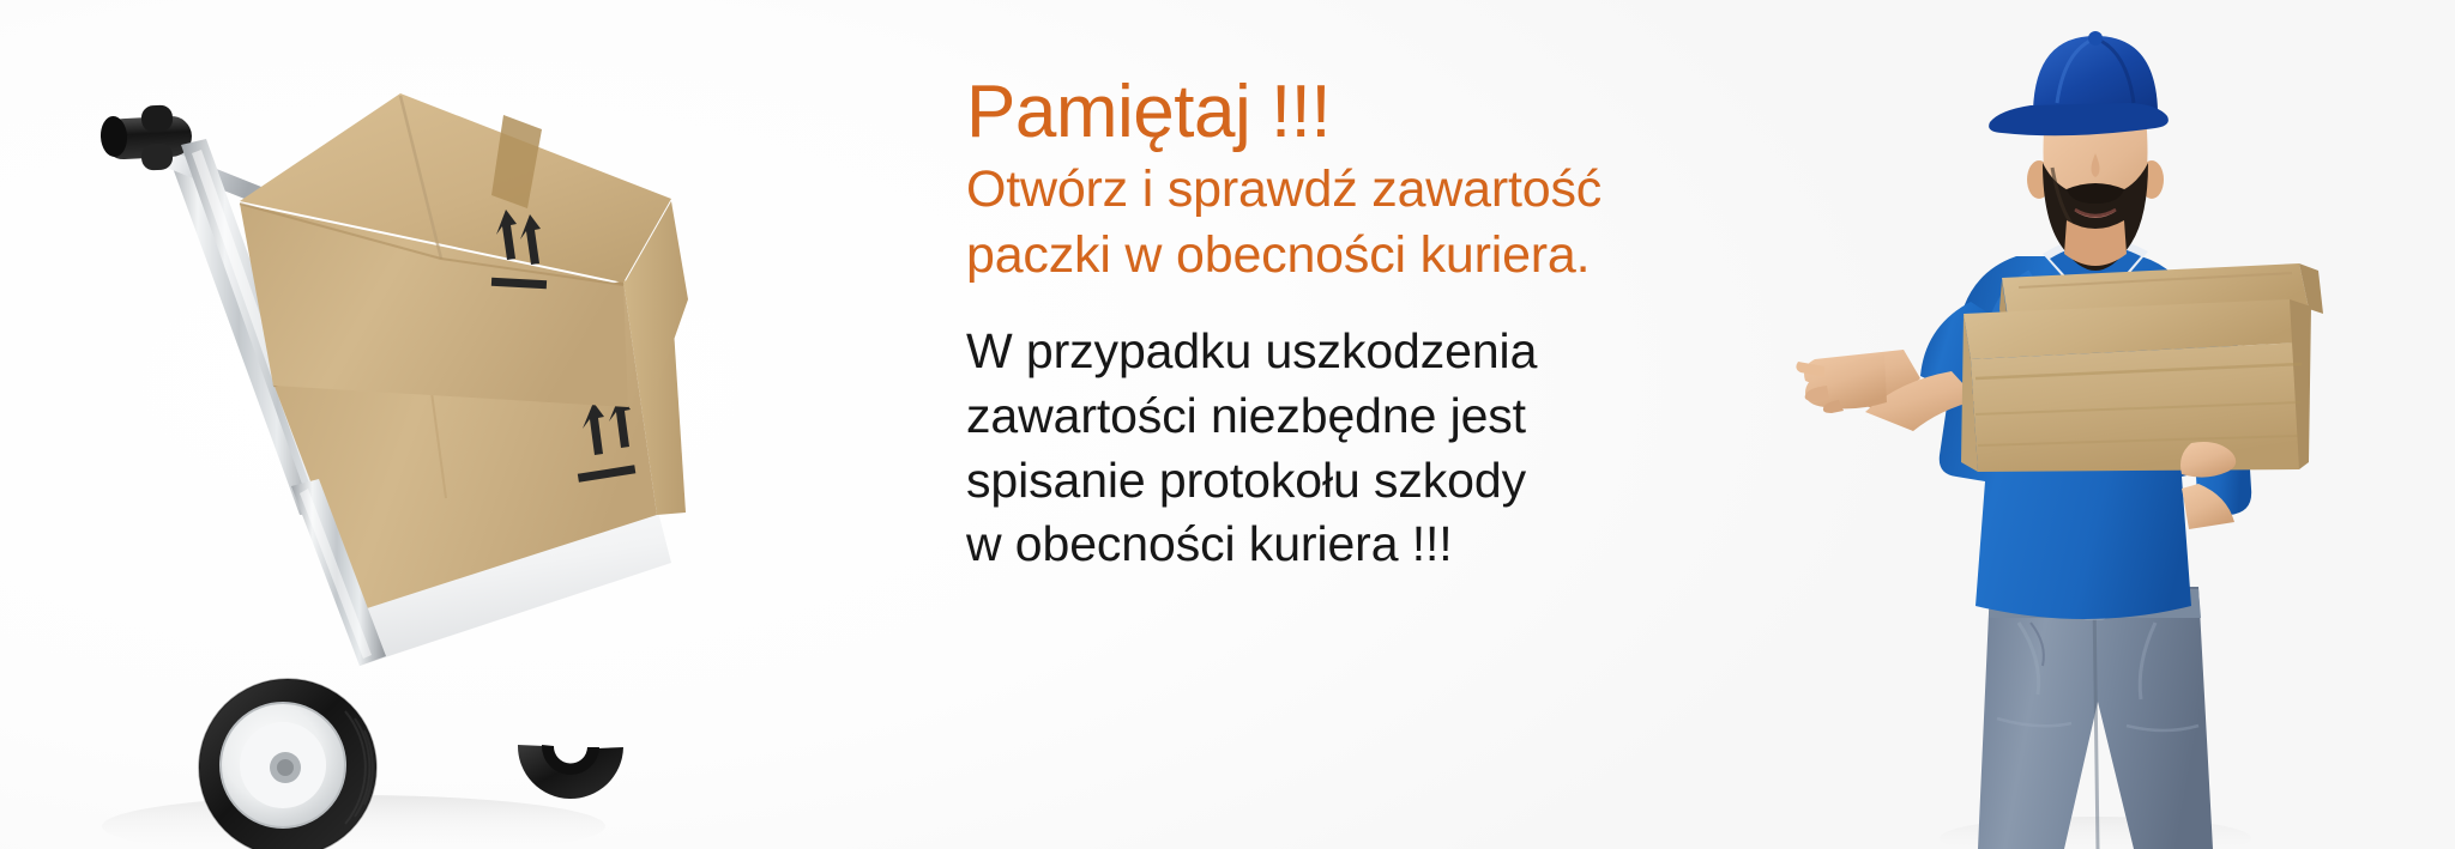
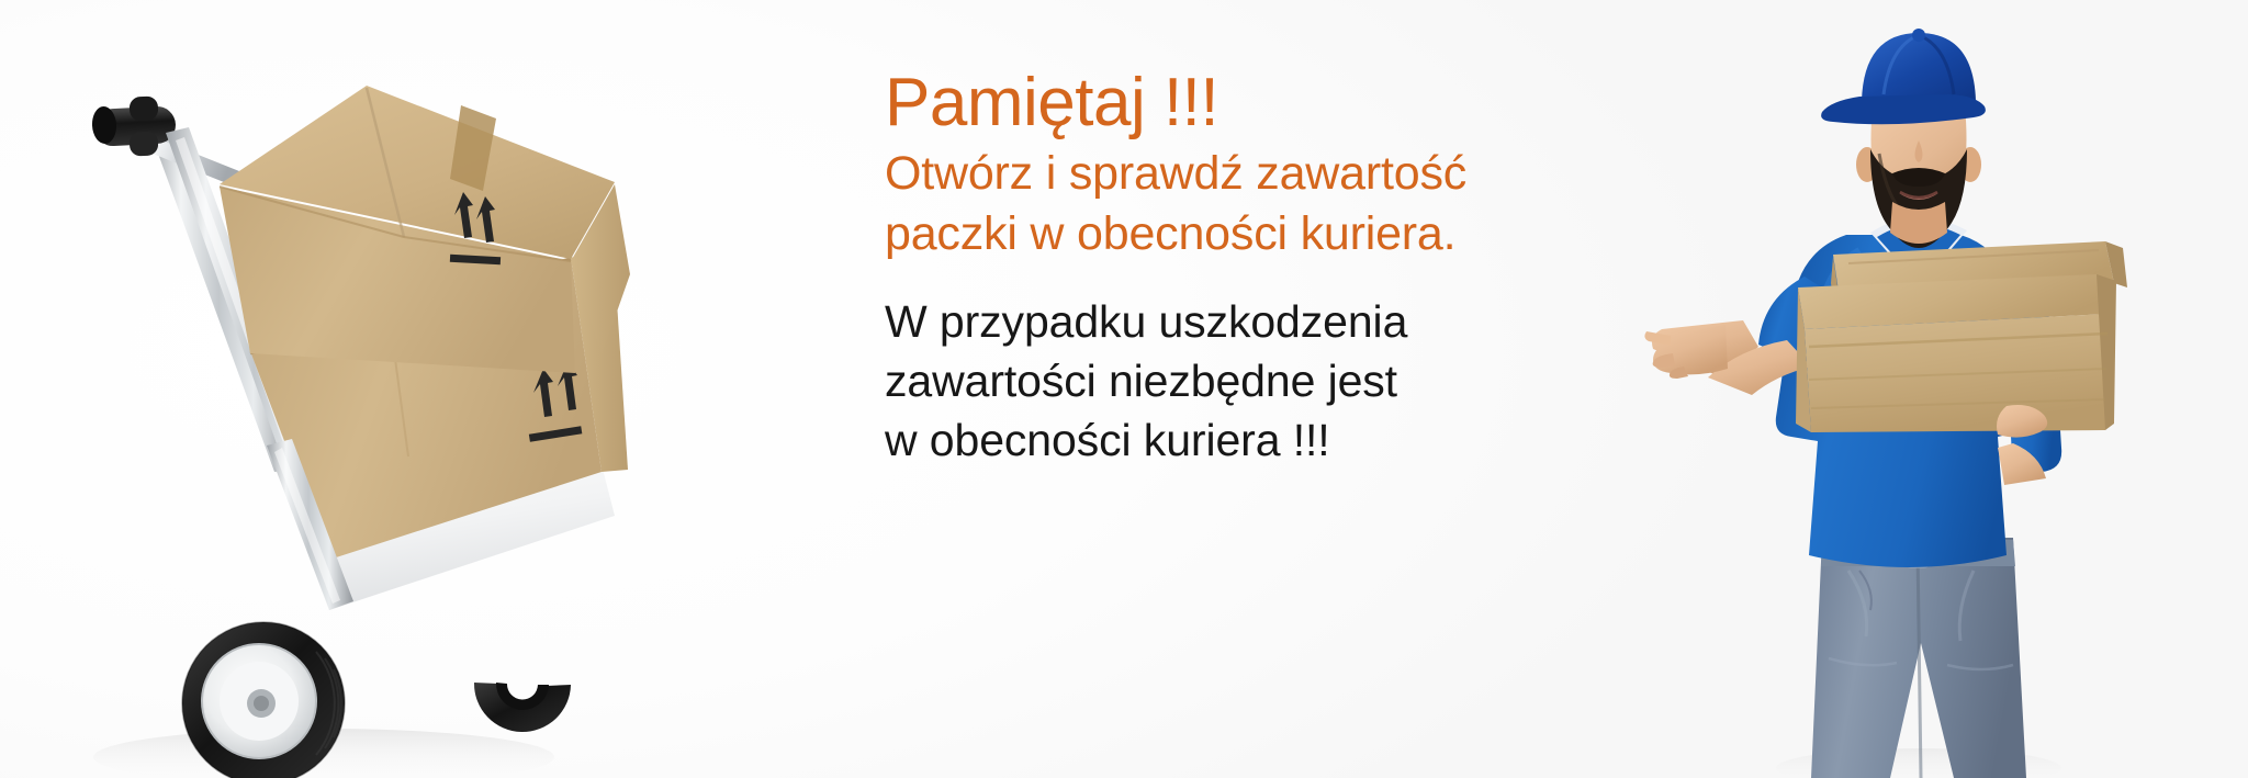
  Pamiętaj !!!
  Otwórz i sprawdź zawartość
  paczki w obecności kuriera.
  W przypadku uszkodzenia
  zawartości niezbędne jest
- spisanie protokołu szkody
  w obecności kuriera !!!
